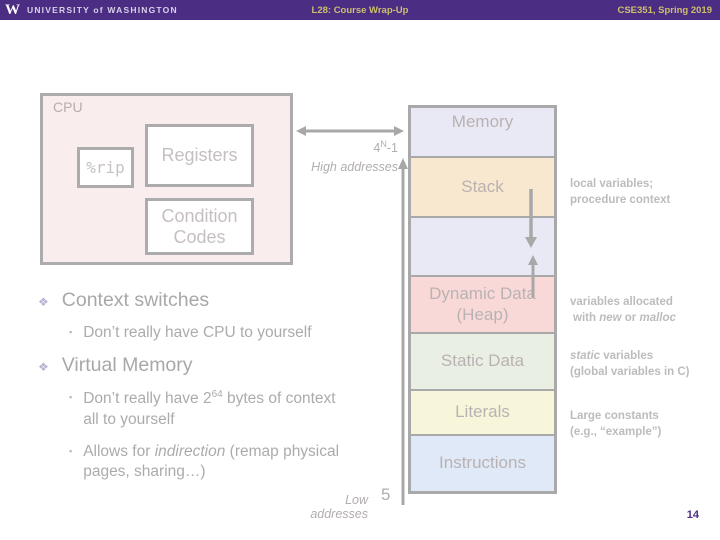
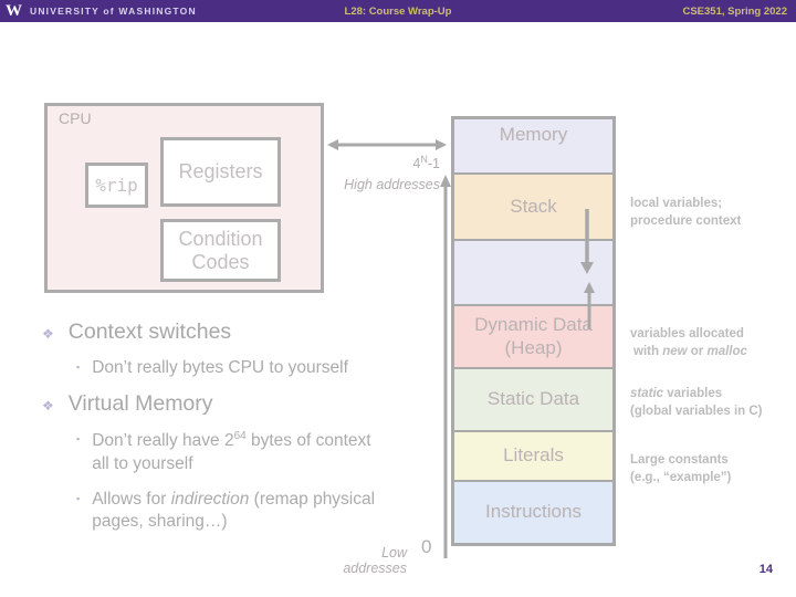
  W
  UNIVERSITY of WASHINGTON
  L28: Course Wrap-Up
- CSE351, Spring 2019
+ CSE351, Spring 2022
  CPU
  %rip
  Registers
  Condition Codes
  Memory
  Stack
  Dynamic Data
  (Heap)
  Static Data
  Literals
  Instructions
  4N-1
  High addresses
  Low addresses
- 5
+ 0
  ❖
  Context switches
  ▪
- Don’t really have CPU to yourself
+ Don’t really bytes CPU to yourself
  ❖
  Virtual Memory
  ▪
  Don’t really have 264 bytes of context all to yourself
  ▪
  Allows for indirection (remap physical pages, sharing…)
  local variables;
  procedure context
  variables allocated
  with new or malloc
  static variables
  (global variables in C)
  Large constants
  (e.g., “example”)
  14
